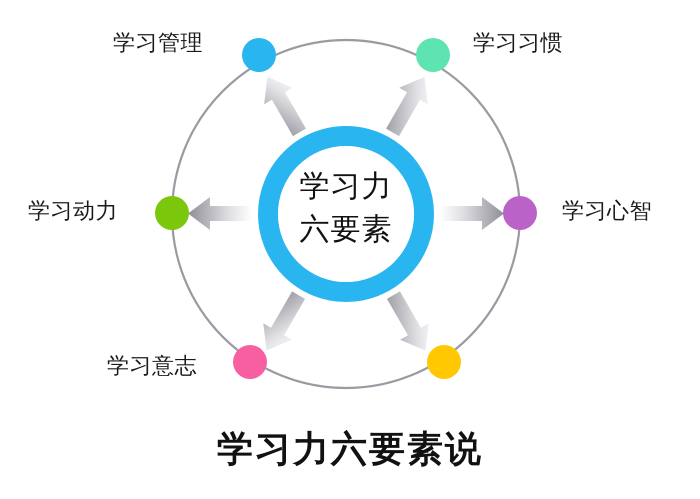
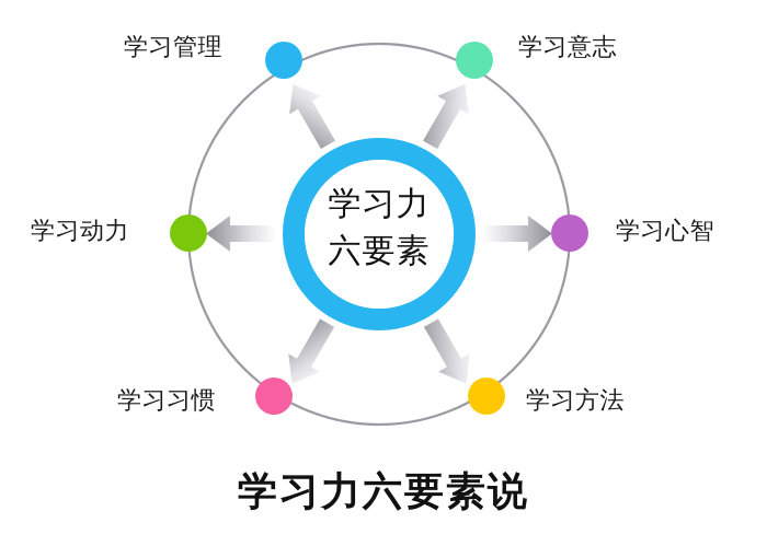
  学习管理
- 学习习惯
+ 学习意志
  学习动力
  学习心智
- 学习意志
+ 学习习惯
+ 学习方法
  学习力
  六要素
  学习力六要素说
